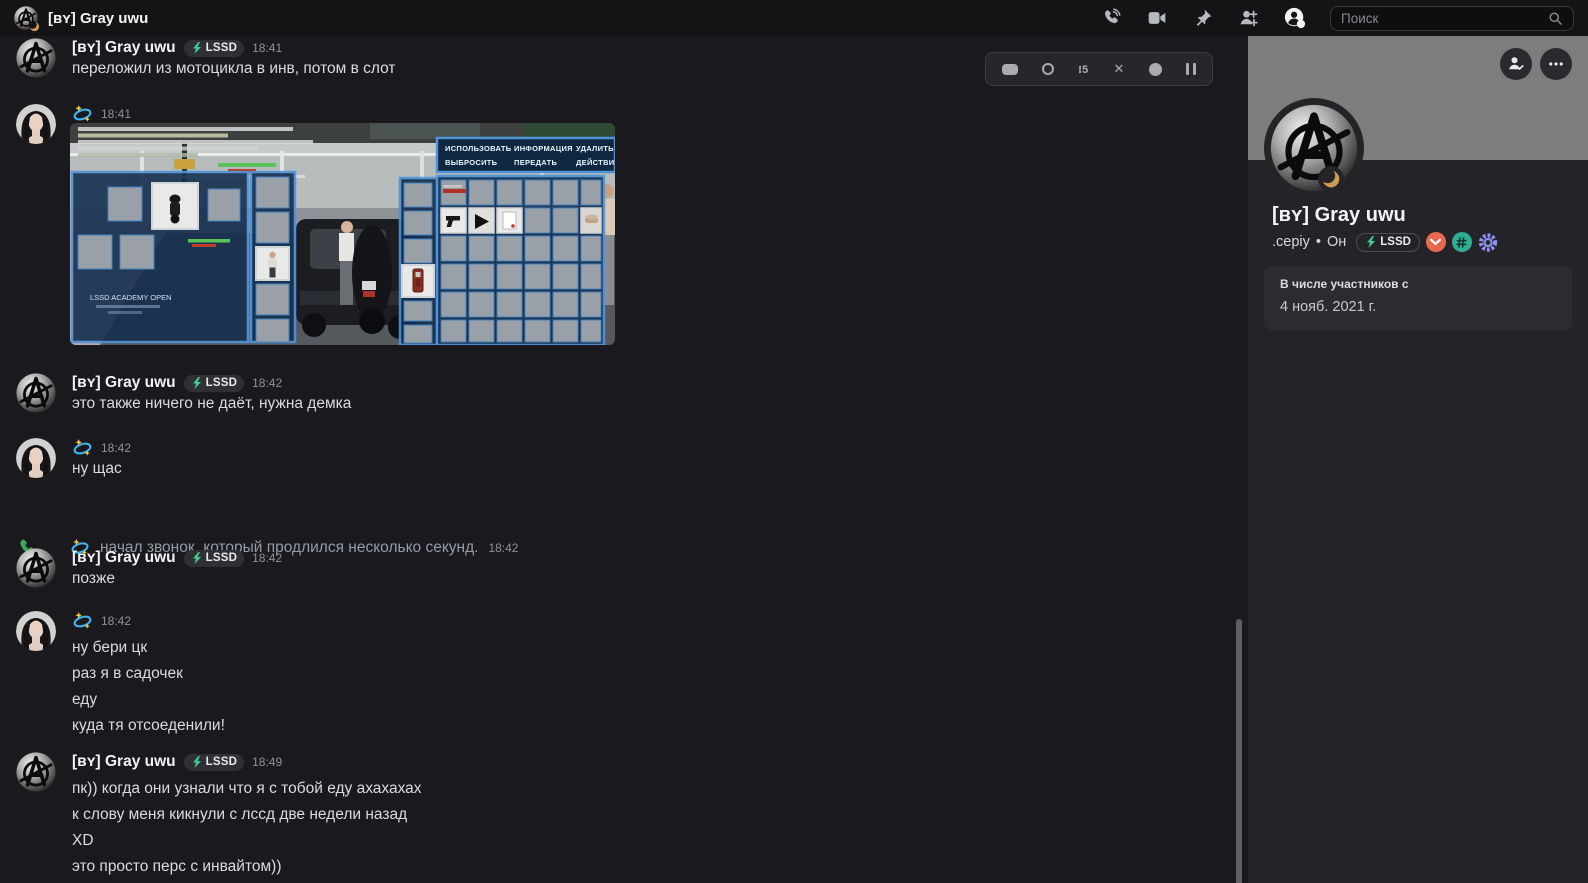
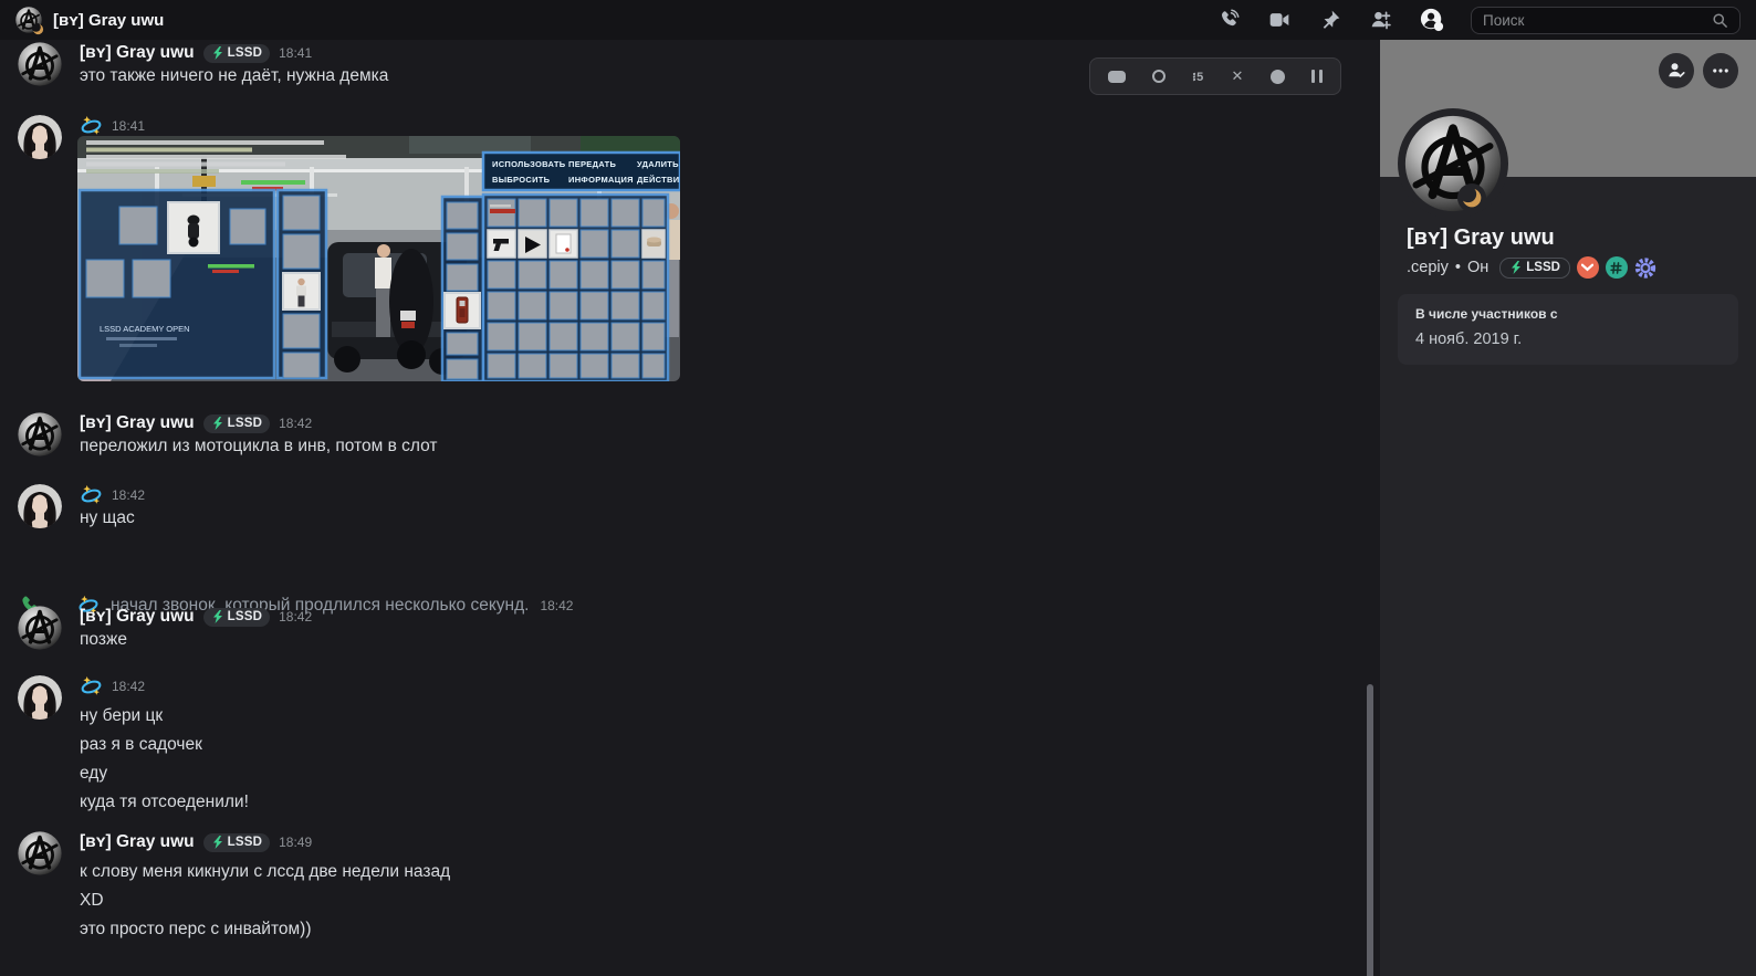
  ᎒5
  ✕
  [ʙʏ] Gray uwu
  LSSD
  18:41
- переложил из мотоцикла в инв, потом в слот
+ это также ничего не даёт, нужна демка
  18:41
  LSSD ACADEMY OPEN
  ИСПОЛЬЗОВАТЬ
- ИНФОРМАЦИЯ
+ ПЕРЕДАТЬ
  УДАЛИТЬ
  ВЫБРОСИТЬ
- ПЕРЕДАТЬ
+ ИНФОРМАЦИЯ
  ДЕЙСТВИ
  [ʙʏ] Gray uwu
  LSSD
  18:42
- это также ничего не даёт, нужна демка
+ переложил из мотоцикла в инв, потом в слот
  18:42
  ну щас
  начал звонок, который продлился несколько секунд.
  18:42
  [ʙʏ] Gray uwu
  LSSD
  18:42
  позже
  18:42
  ну бери цк
  раз я в садочек
  еду
  куда тя отсоеденили!
  [ʙʏ] Gray uwu
  LSSD
  18:49
- пк)) когда они узнали что я с тобой еду ахахахах
  к слову меня кикнули с лссд две недели назад
  XD
  это просто перс с инвайтом))
  [ʙʏ] Gray uwu
  .cepiy
  •
  Он
  LSSD
  В числе участников с
- 4 нояб. 2021 г.
+ 4 нояб. 2019 г.
  [ʙʏ] Gray uwu
  Поиск
